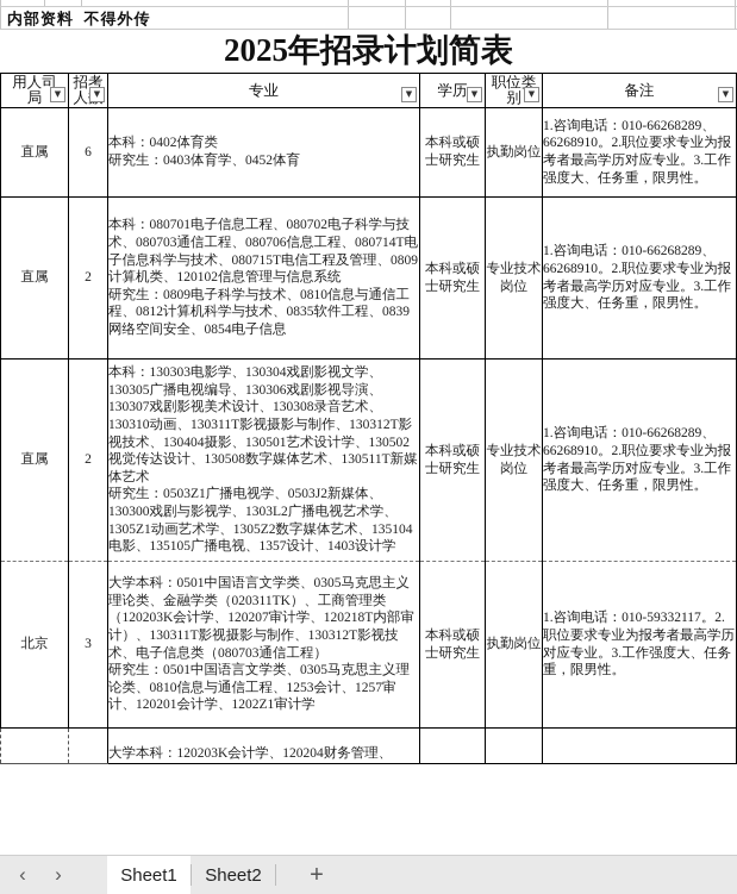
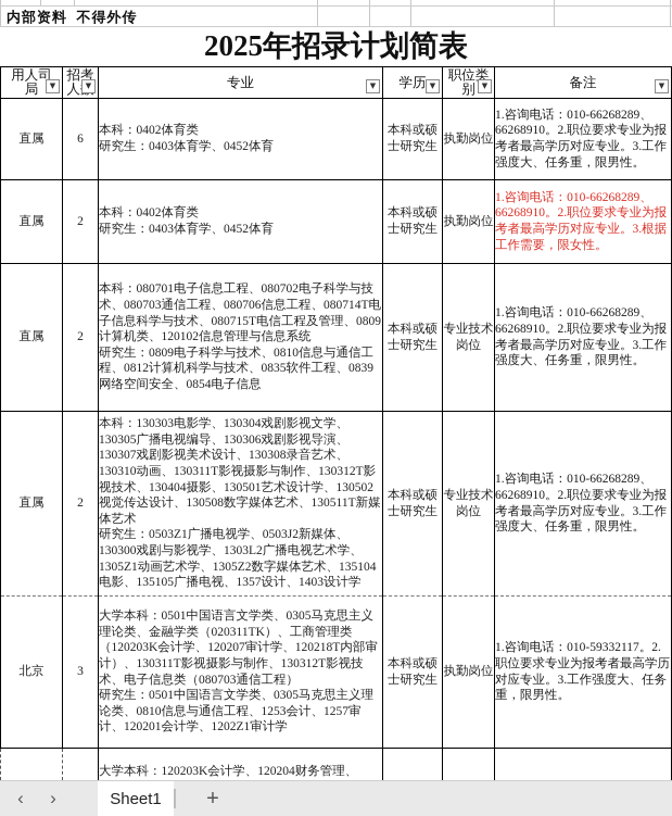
  内部资料 不得外传
  2025年招录计划简表
  用人司局 ▼	招考人 ▼	专业 ▼	学历 ▼	职位类别 ▼	备注 ▼
  直属	6	本科：0402体育类 研究生：0403体育学、0452体育	本科或硕士研究生	执勤岗位	1.咨询电话：010-66268289、66268910。2.职位要求专业为报考者最高学历对应专业。3.工作强度大、任务重，限男性。
+ 直属	2	本科：0402体育类 研究生：0403体育学、0452体育	本科或硕士研究生	执勤岗位	1.咨询电话：010-66268289、66268910。2.职位要求专业为报考者最高学历对应专业。3.根据工作需要，限女性。
  直属	2	本科：080701电子信息工程、080702电子科学与技术、080703通信工程、080706信息工程、080714T电子信息科学与技术、080715T电信工程及管理、0809计算机类、120102信息管理与信息系统 研究生：0809电子科学与技术、0810信息与通信工程、0812计算机科学与技术、0835软件工程、0839网络空间安全、0854电子信息	本科或硕士研究生	专业技术岗位	1.咨询电话：010-66268289、66268910。2.职位要求专业为报考者最高学历对应专业。3.工作强度大、任务重，限男性。
  直属	2	本科：130303电影学、130304戏剧影视文学、130305广播电视编导、130306戏剧影视导演、130307戏剧影视美术设计、130308录音艺术、130310动画、130311T影视摄影与制作、130312T影视技术、130404摄影、130501艺术设计学、130502视觉传达设计、130508数字媒体艺术、130511T新媒体艺术 研究生：0503Z1广播电视学、0503J2新媒体、130300戏剧与影视学、1303L2广播电视艺术学、1305Z1动画艺术学、1305Z2数字媒体艺术、135104电影、135105广播电视、1357设计、1403设计学	本科或硕士研究生	专业技术岗位	1.咨询电话：010-66268289、66268910。2.职位要求专业为报考者最高学历对应专业。3.工作强度大、任务重，限男性。
  北京	3	大学本科：0501中国语言文学类、0305马克思主义理论类、金融学类（020311TK）、工商管理类（120203K会计学、120207审计学、120218T内部审计）、130311T影视摄影与制作、130312T影视技术、电子信息类（080703通信工程） 研究生：0501中国语言文学类、0305马克思主义理论类、0810信息与通信工程、1253会计、1257审计、120201会计学、1202Z1审计学	本科或硕士研究生	执勤岗位	1.咨询电话：010-59332117。2.职位要求专业为报考者最高学历对应专业。3.工作强度大、任务重，限男性。
  		大学本科：120203K会计学、120204财务管理、
  ‹
  ›
  Sheet1
- Sheet2
  +
